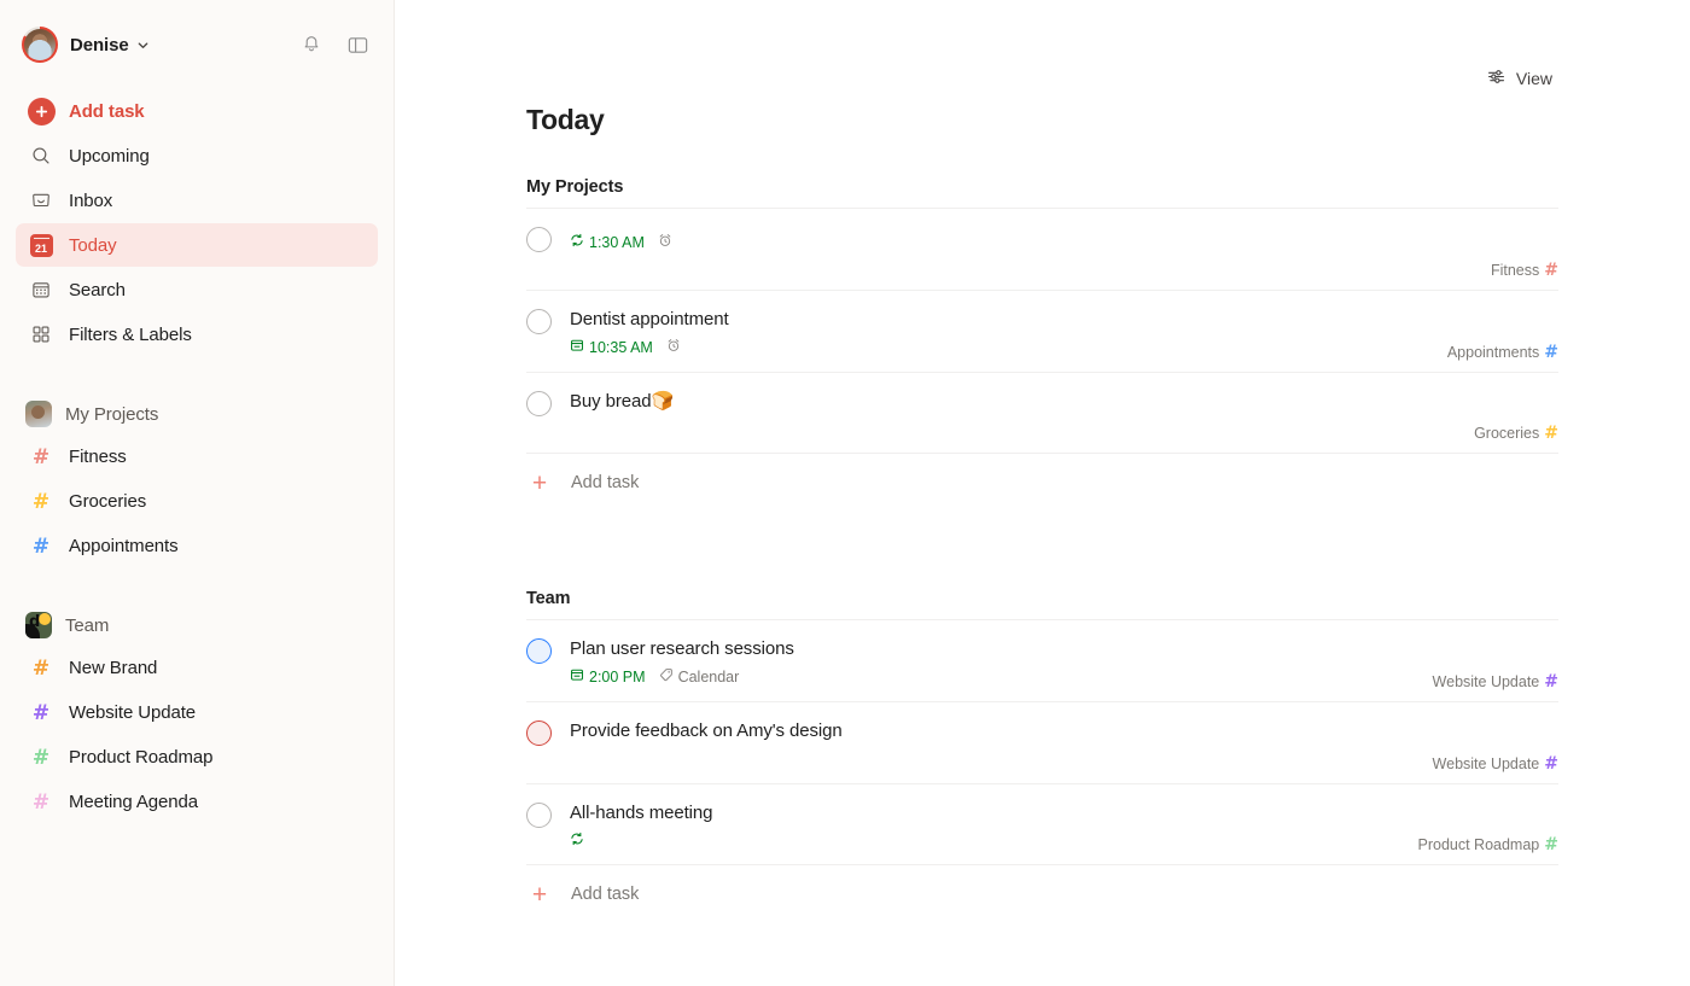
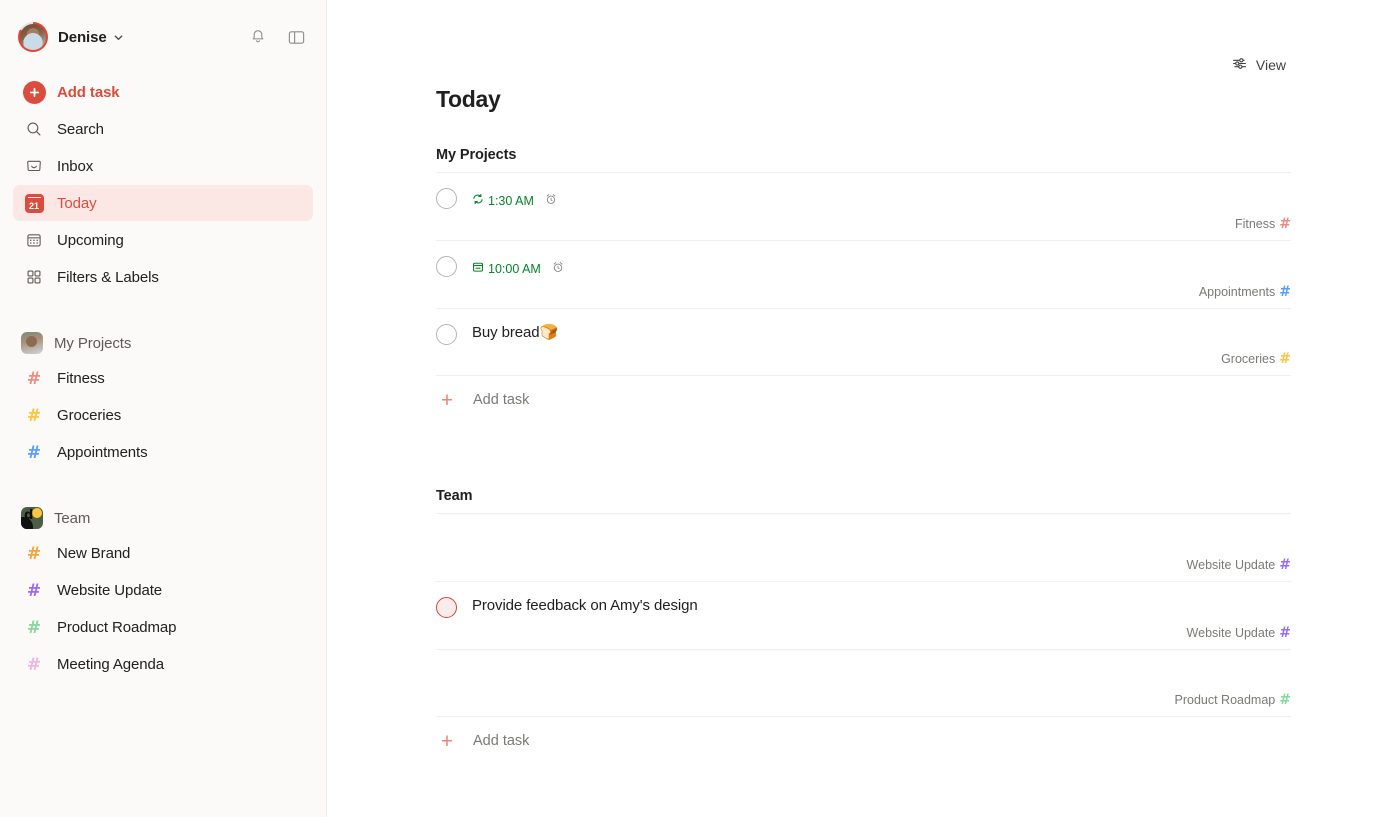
  Denise
  Add task
- Upcoming
+ Search
  Inbox
  21
  Today
- Search
+ Upcoming
  Filters & Labels
  My Projects
  #
  Fitness
  #
  Groceries
  #
  Appointments
  d
  Team
  #
  New Brand
  #
  Website Update
  #
  Product Roadmap
  #
  Meeting Agenda
  View
  Today
  My Projects
  1:30 AM
  Fitness
  #
- Dentist appointment
- 10:35 AM
+ 10:00 AM
  Appointments
  #
  Buy bread🍞
  Groceries
  #
  +
  Add task
  Team
- Plan user research sessions
- 2:00 PM
- Calendar
  Website Update
  #
  Provide feedback on Amy's design
  Website Update
  #
- All-hands meeting
  Product Roadmap
  #
  +
  Add task
